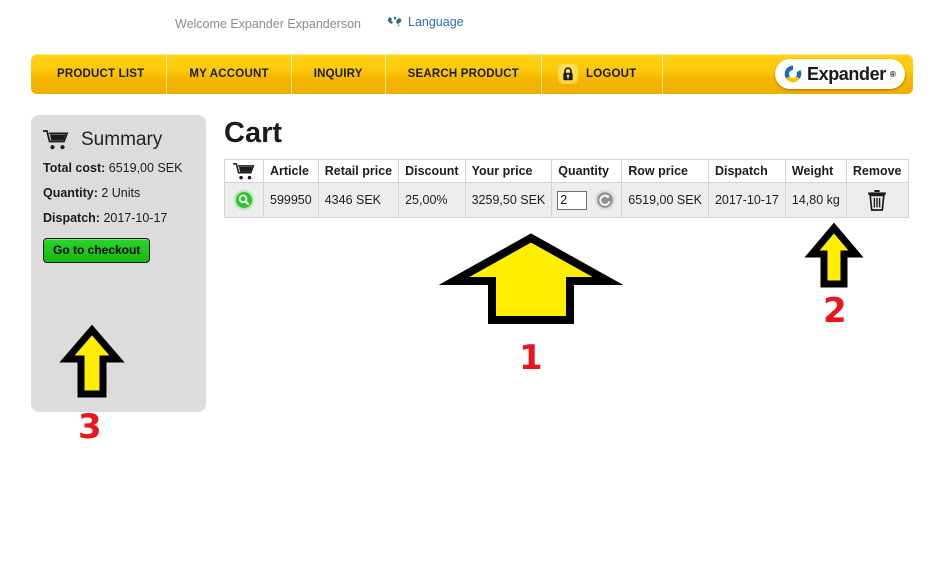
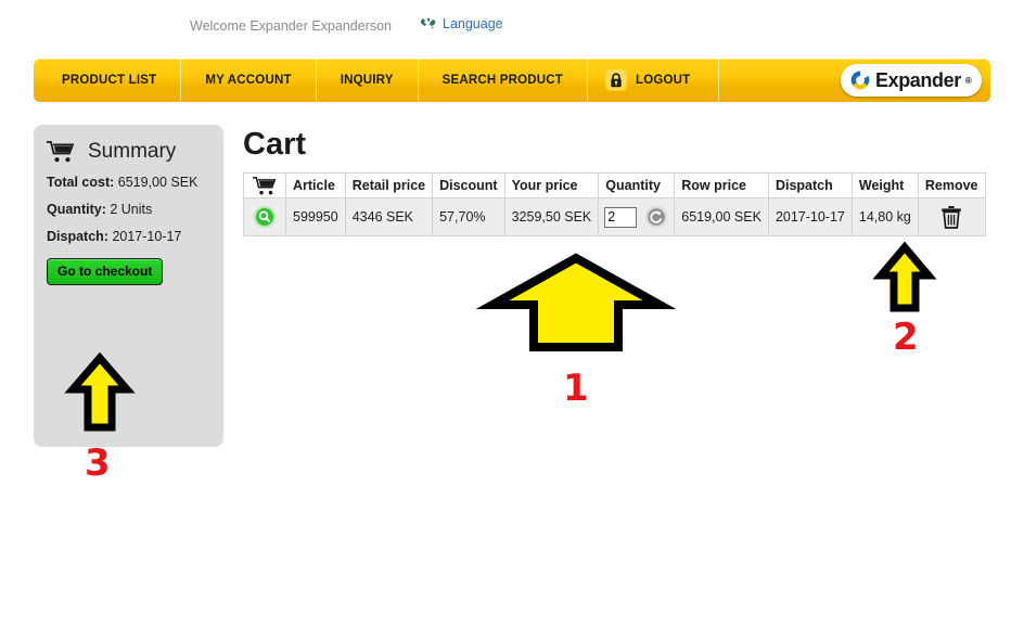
  Welcome Expander Expanderson
  Language
  PRODUCT LIST
  MY ACCOUNT
  INQUIRY
  SEARCH PRODUCT
  LOGOUT
  Expander
  ®
  Summary
  Total cost: 6519,00 SEK
  Quantity: 2 Units
  Dispatch: 2017-10-17
  Go to checkout
  Cart
  	Article	Retail price	Discount	Your price	Quantity	Row price	Dispatch	Weight	Remove
- 	599950	4346 SEK	25,00%	3259,50 SEK	2	6519,00 SEK	2017-10-17	14,80 kg
+ 	599950	4346 SEK	57,70%	3259,50 SEK	2	6519,00 SEK	2017-10-17	14,80 kg
  1
  2
  3
